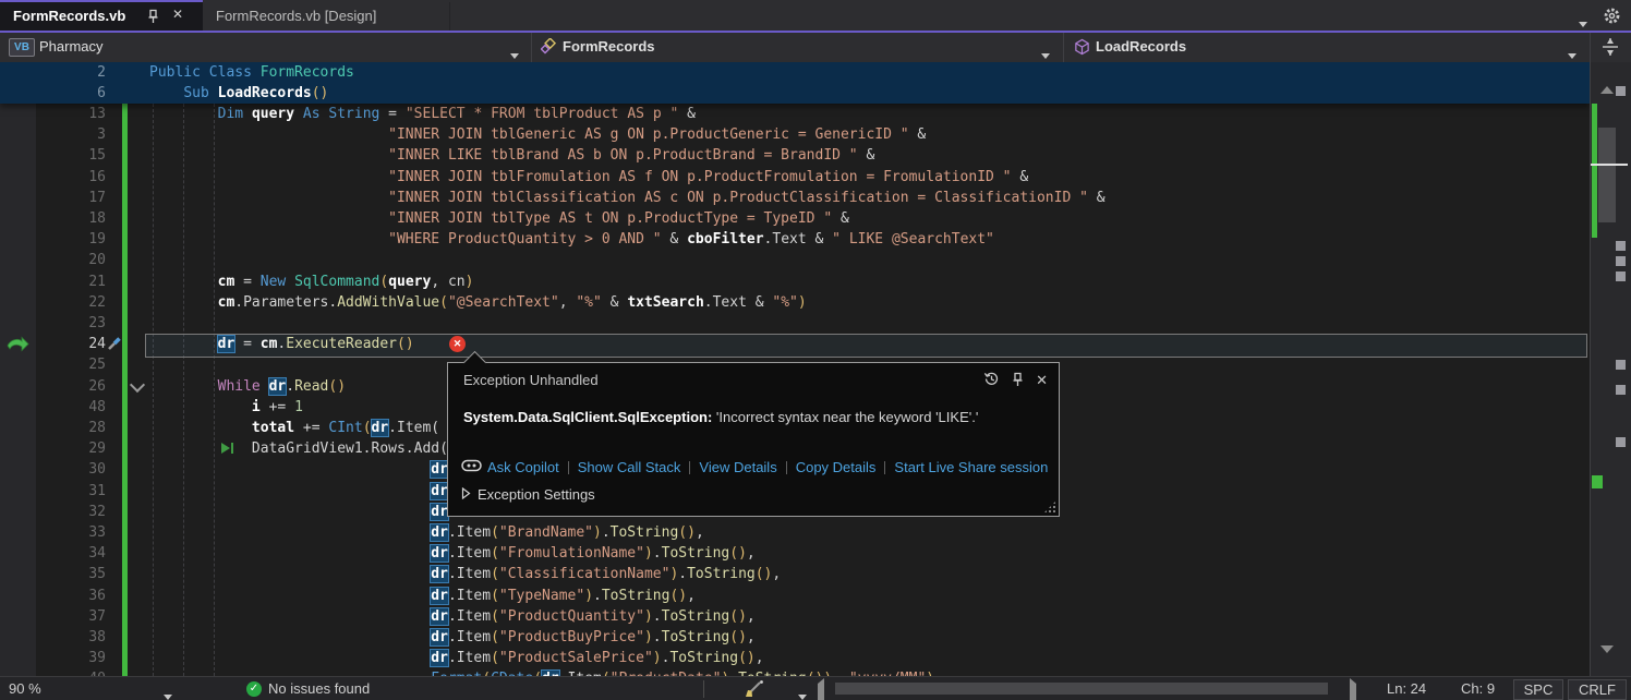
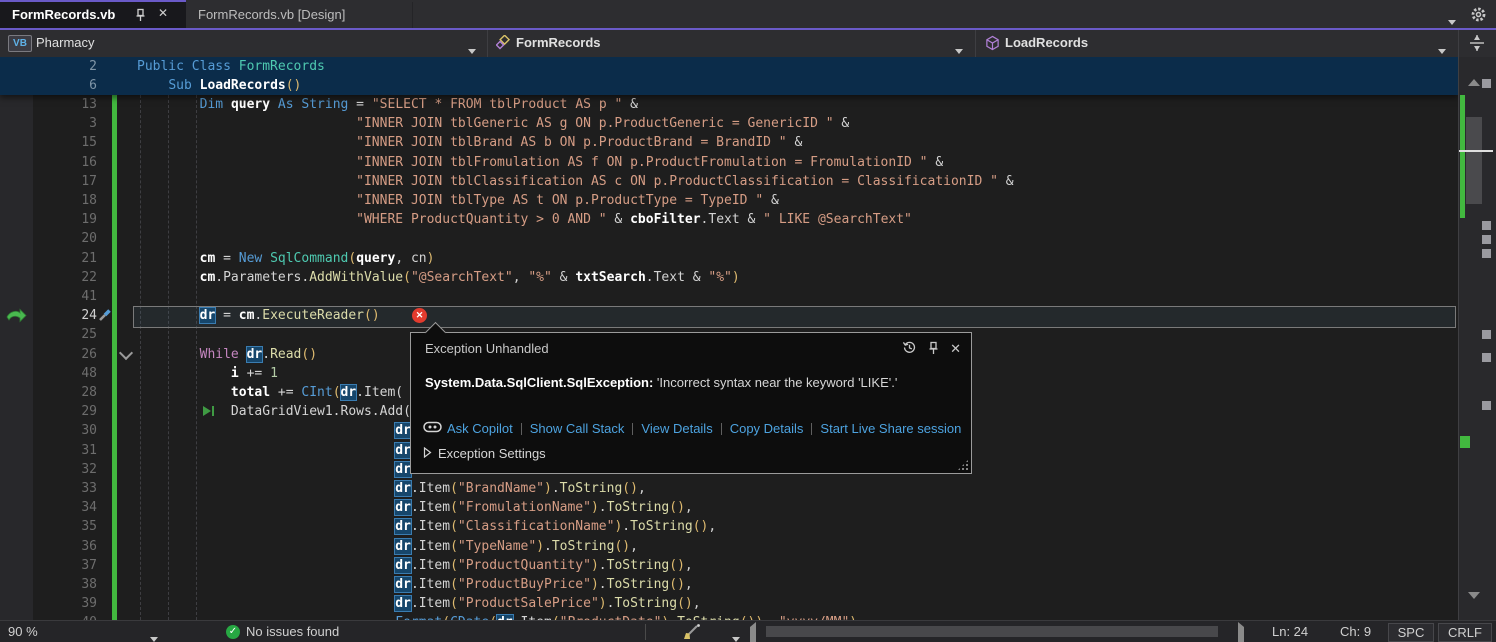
  FormRecords.vb
  ✕
  FormRecords.vb [Design]
  VB
  Pharmacy
  FormRecords
  LoadRecords
  13
  Dim query As String = "SELECT * FROM tblProduct AS p " &
  3
  "INNER JOIN tblGeneric AS g ON p.ProductGeneric = GenericID " &
  15
- "INNER LIKE tblBrand AS b ON p.ProductBrand = BrandID " &
+ "INNER JOIN tblBrand AS b ON p.ProductBrand = BrandID " &
  16
  "INNER JOIN tblFromulation AS f ON p.ProductFromulation = FromulationID " &
  17
  "INNER JOIN tblClassification AS c ON p.ProductClassification = ClassificationID " &
  18
  "INNER JOIN tblType AS t ON p.ProductType = TypeID " &
  19
  "WHERE ProductQuantity > 0 AND " & cboFilter.Text & " LIKE @SearchText"
  20
  21
  cm = New SqlCommand(query, cn)
  22
  cm.Parameters.AddWithValue("@SearchText", "%" & txtSearch.Text & "%")
- 23
+ 41
  24
  dr = cm.ExecuteReader()
  25
  26
  While dr.Read()
  48
  i += 1
  28
  total += CInt(dr.Item(
  29
  DataGridView1.Rows.Add(
  30
  dr
  31
  dr
  32
  dr
  33
  dr.Item("BrandName").ToString(),
  34
  dr.Item("FromulationName").ToString(),
  35
  dr.Item("ClassificationName").ToString(),
  36
  dr.Item("TypeName").ToString(),
  37
  dr.Item("ProductQuantity").ToString(),
  38
  dr.Item("ProductBuyPrice").ToString(),
  39
  dr.Item("ProductSalePrice").ToString(),
  2
  Public Class FormRecords
  6
  Sub LoadRecords()
  Exception Unhandled
  ✕
  System.Data.SqlClient.SqlException: 'Incorrect syntax near the keyword 'LIKE'.'
  Ask Copilot Show Call Stack View Details Copy Details Start Live Share session
  Exception Settings
  90 %
  ✓
  No issues found
  Ln: 24
  Ch: 9
  SPC
  CRLF
